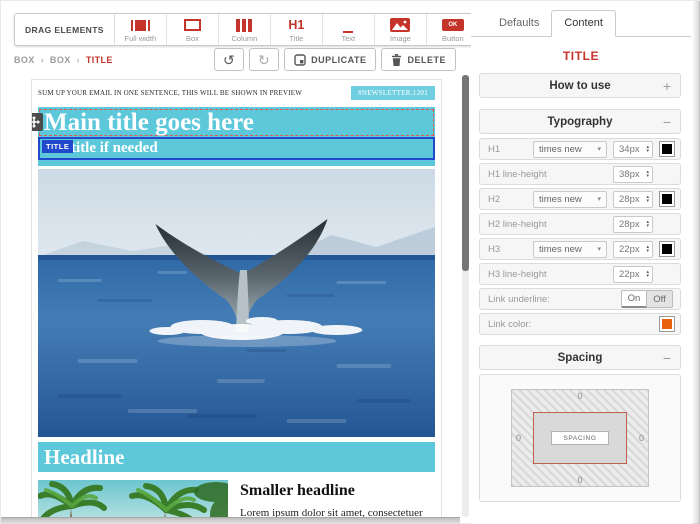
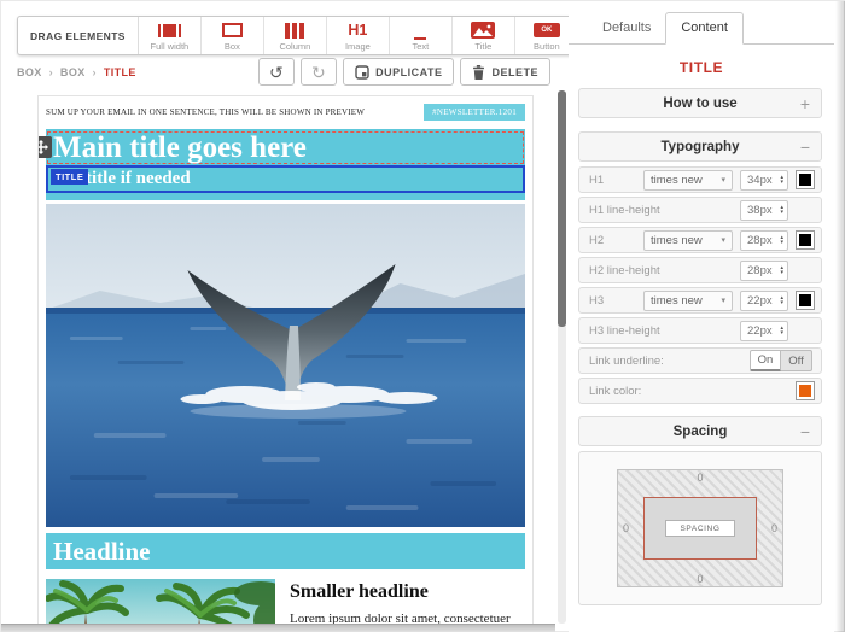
  DRAG ELEMENTS
  Full width
  Box
  Column
  H1
- Title
+ Image
  Text
- Image
+ Title
  Button
  BOX › BOX › TITLE
  ↺
  ↻
  DUPLICATE
  DELETE
  SUM UP YOUR EMAIL IN ONE SENTENCE, THIS WILL BE SHOWN IN PREVIEW
  #NEWSLETTER.1201
  Main title goes here
  TITLE
  title if needed
  Headline
  Smaller headline
  Lorem ipsum dolor sit amet, consectetuer
  Defaults
  Content
  TITLE
  How to use
  +
  Typography
  −
  H1
  times new
  34px
  H1 line-height
  38px
  H2
  times new
  28px
  H2 line-height
  28px
  H3
  times new
  22px
  H3 line-height
  22px
  Link underline:
  On
  Off
  Link color:
  Spacing
  −
  0
  0
  0
  0
